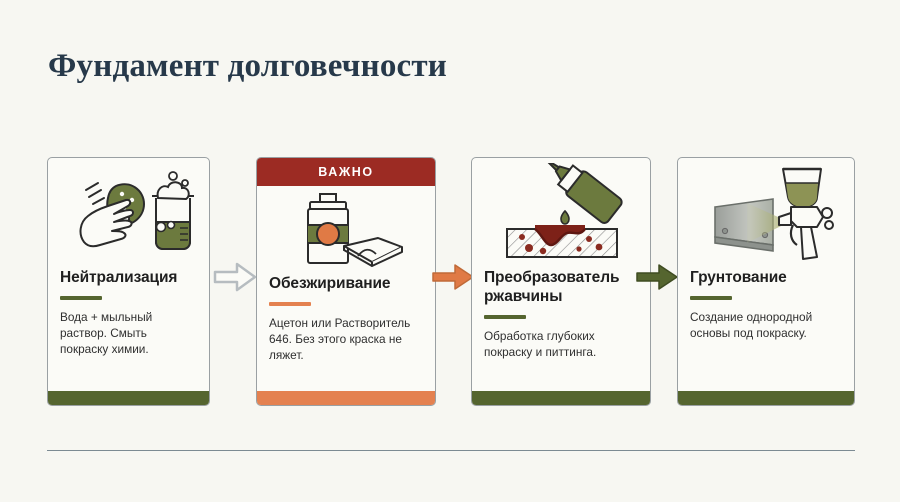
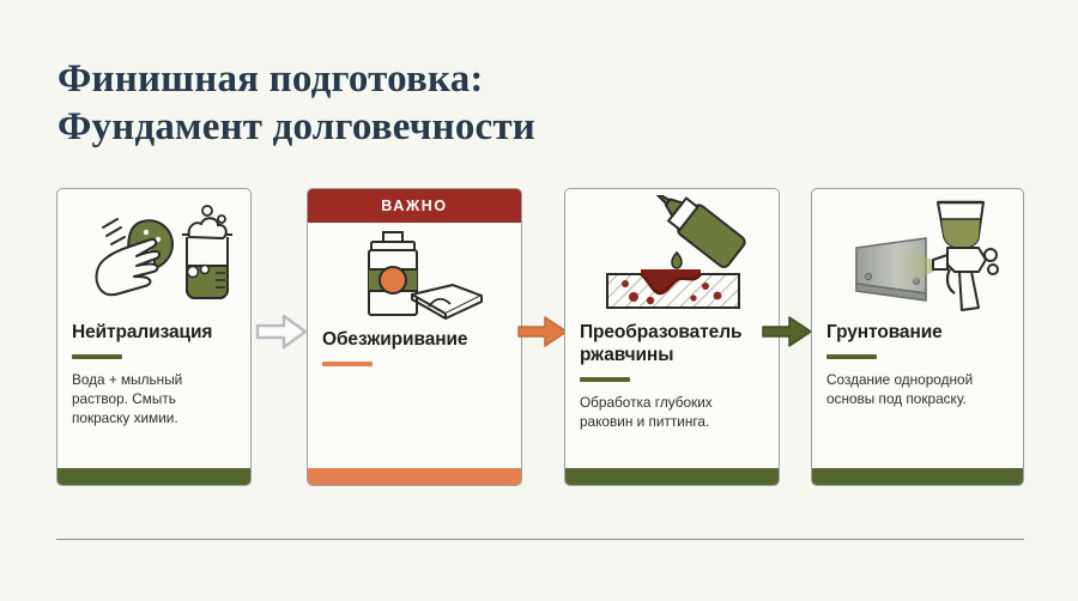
+ Финишная подготовка:
  Фундамент долговечности
  Нейтрализация
  Вода + мыльный раствор. Смыть покраску химии.
  ВАЖНО
  Обезжиривание
- Ацетон или Растворитель 646. Без этого краска не ляжет.
  Преобразователь
  ржавчины
- Обработка глубоких покраску и питтинга.
+ Обработка глубоких раковин и питтинга.
  Грунтование
  Создание однородной основы под покраску.
